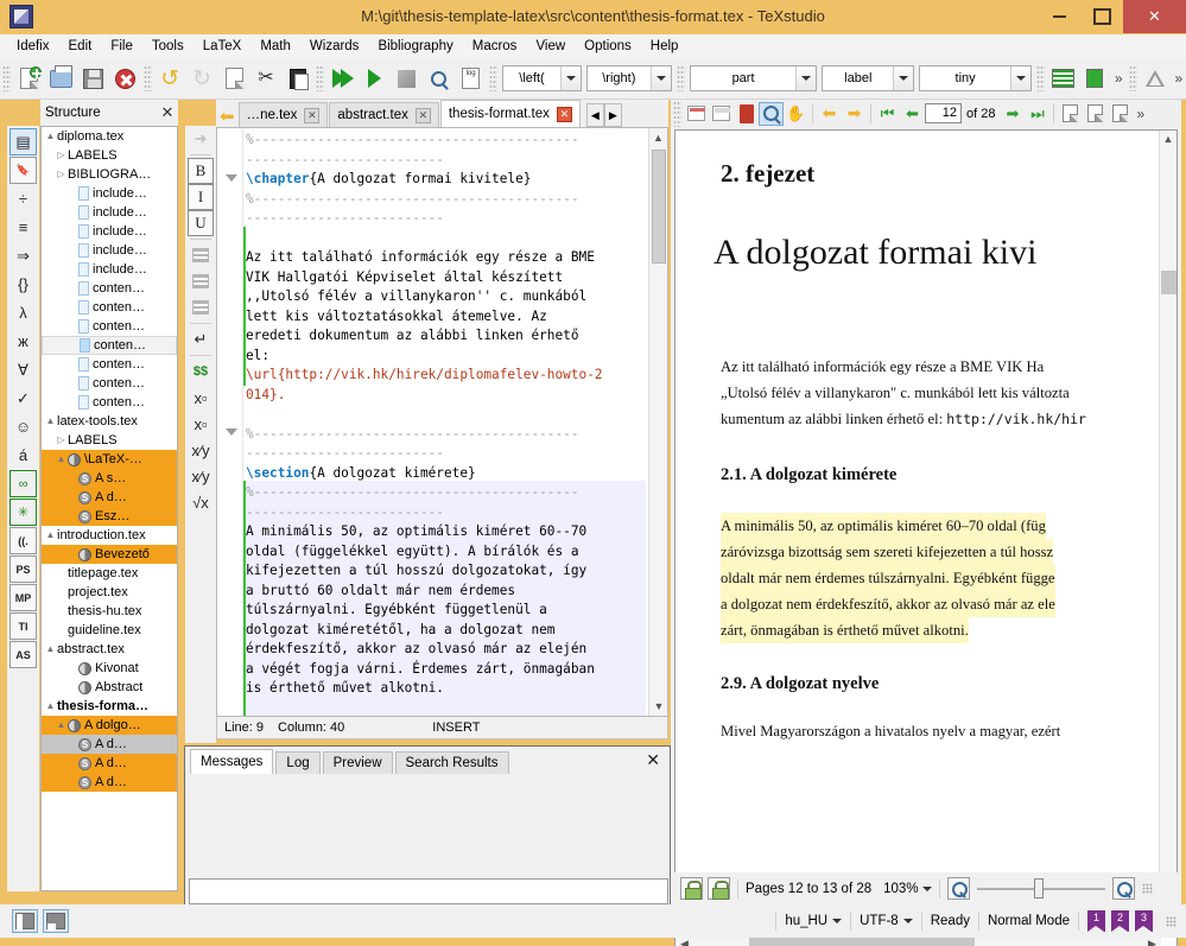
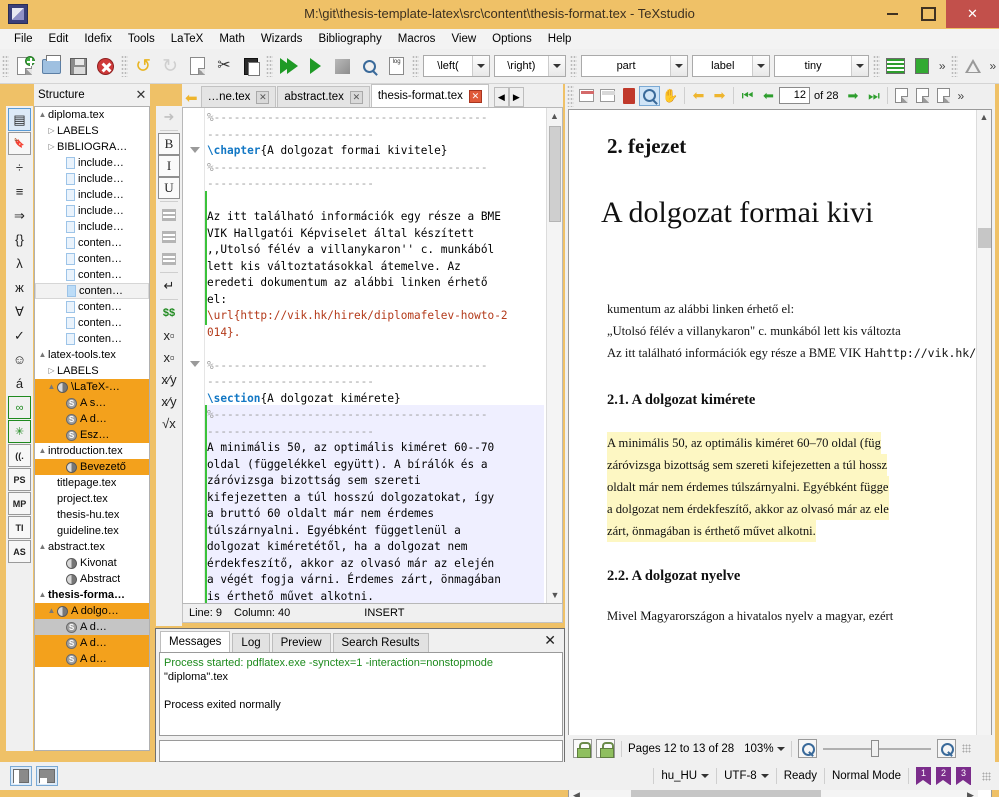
  M:\git\thesis-template-latex\src\content\thesis-format.tex - TeXstudio
  ✕
- Idefix
+ File
  Edit
- File
+ Idefix
  Tools
  LaTeX
  Math
  Wizards
  Bibliography
  Macros
  View
  Options
  Help
  ↺
  ↻
  ✂
  \left(
  \right)
  part
  label
  tiny
  »
  »
  ▤
  🔖
  ÷
  ≡
  ⇒
  {}
  λ
  ж
  ∀
  ✓
  ☺
  á
  ∞
  ✳
  ((.
  PS
  MP
  TI
  AS
  Structure
  ✕
  ▲
  diploma.tex
  ▷
  LABELS
  ▷
  BIBLIOGRA…
  include…
  include…
  include…
  include…
  include…
  conten…
  conten…
  conten…
  conten…
  conten…
  conten…
  conten…
  ▲
  latex-tools.tex
  ▷
  LABELS
  ▲
  \LaTeX-…
  S
  A s…
  S
  A d…
  S
  Esz…
  ▲
  introduction.tex
  Bevezető
  titlepage.tex
  project.tex
  thesis-hu.tex
  guideline.tex
  ▲
  abstract.tex
  Kivonat
  Abstract
  ▲
  thesis-forma…
  ▲
  A dolgo…
  S
  A d…
  S
  A d…
  S
  A d…
  ➜
  B
  I
  U
  ↵
  $$
  x▫
  x▫
  x⁄y
  x⁄y
  √x
  ⬅
  …ne.tex
  ✕
  abstract.tex
  ✕
  thesis-format.tex
  ✕
  ◀
  ▶
  %-----------------------------------------
  -------------------------
  \chapter{A dolgozat formai kivitele}
  %-----------------------------------------
  -------------------------
  Az itt található információk egy része a BME
  VIK Hallgatói Képviselet által készített
  ,,Utolsó félév a villanykaron'' c. munkából
  lett kis változtatásokkal átemelve. Az
  eredeti dokumentum az alábbi linken érhető
  el:
  \url{http://vik.hk/hirek/diplomafelev-howto-2
  014}.
  %-----------------------------------------
  -------------------------
  \section{A dolgozat kimérete}
  %-----------------------------------------
  -------------------------
  A minimális 50, az optimális kiméret 60--70
  oldal (függelékkel együtt). A bírálók és a
+ záróvizsga bizottság sem szereti
  kifejezetten a túl hosszú dolgozatokat, így
  a bruttó 60 oldalt már nem érdemes
  túlszárnyalni. Egyébként függetlenül a
  dolgozat kiméretétől, ha a dolgozat nem
  érdekfeszítő, akkor az olvasó már az elején
  a végét fogja várni. Érdemes zárt, önmagában
  is érthető művet alkotni.
  ▲
  ▼
  Line: 9
  Column: 40
  INSERT
  Messages
  Log
  Preview
  Search Results
  ✕
+ Process started: pdflatex.exe -synctex=1 -interaction=nonstopmode
+ "diploma".tex
+ Process exited normally
  ✋
  ⬅
  ➡
  ⏮
  ⬅
  12
  of 28
  ➡
  ⏭
  »
  2. fejezet
  A dolgozat formai kivi
- Az itt található információk egy része a BME VIK Ha
+ kumentum az alábbi linken érhető el:
  „Utolsó félév a villanykaron" c. munkából lett kis változta
- kumentum az alábbi linken érhető el: http://vik.hk/hir
+ Az itt található információk egy része a BME VIK Hahttp://vik.hk/
  2.1. A dolgozat kimérete
  A minimális 50, az optimális kiméret 60–70 oldal (füg
  záróvizsga bizottság sem szereti kifejezetten a túl hossz
  oldalt már nem érdemes túlszárnyalni. Egyébként függe
  a dolgozat nem érdekfeszítő, akkor az olvasó már az ele
  zárt, önmagában is érthető művet alkotni.
- 2.9. A dolgozat nyelve
+ 2.2. A dolgozat nyelve
  Mivel Magyarországon a hivatalos nyelv a magyar, ezért
  ▲
  ◀
  ▶
  Pages 12 to 13 of 28
  103%
  hu_HU
  UTF-8
  Ready
  Normal Mode
  1
  2
  3
